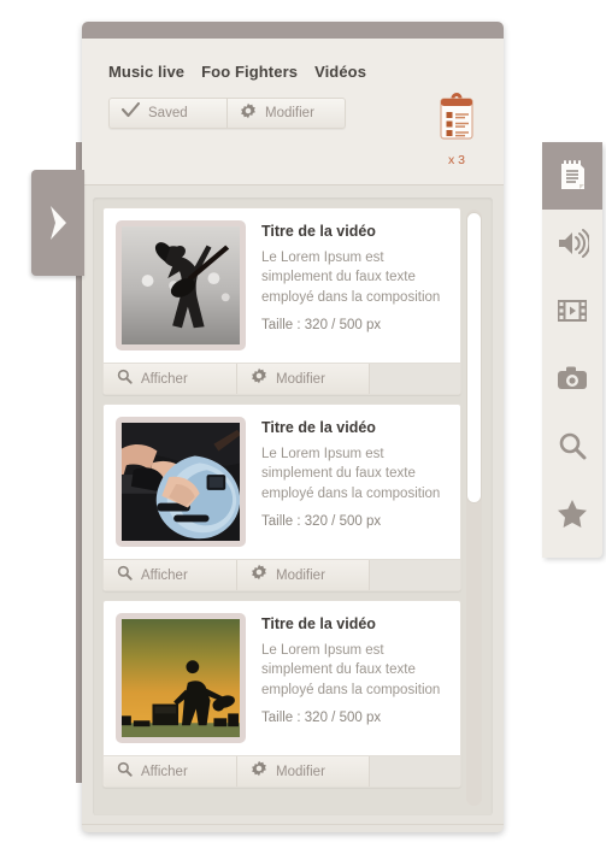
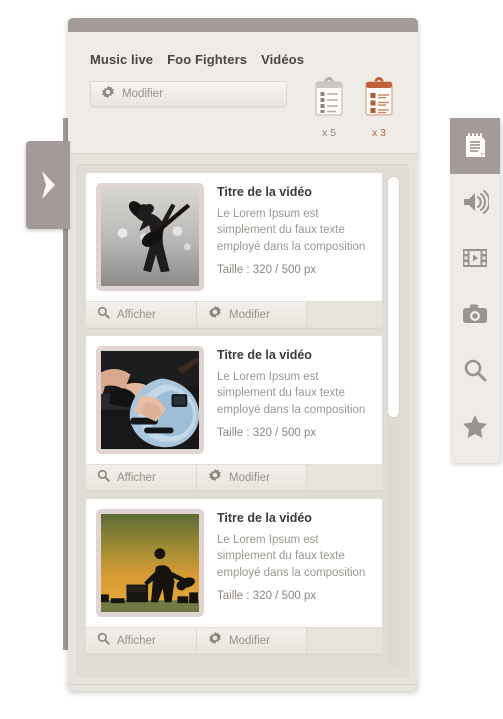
  Music live
  Foo Fighters
  Vidéos
- Saved
  Modifier
+ x 5
  x 3
  Titre de la vidéo
  Le Lorem Ipsum est simplement du faux texte employé dans la composition
  Taille : 320 / 500 px
  Afficher
  Modifier
  Titre de la vidéo
  Le Lorem Ipsum est simplement du faux texte employé dans la composition
  Taille : 320 / 500 px
  Afficher
  Modifier
  Titre de la vidéo
  Le Lorem Ipsum est simplement du faux texte employé dans la composition
  Taille : 320 / 500 px
  Afficher
  Modifier
